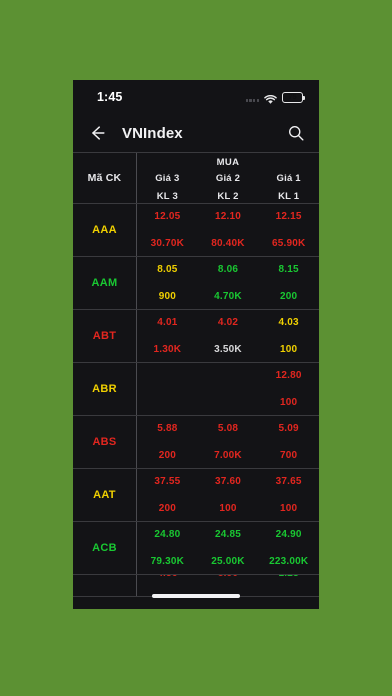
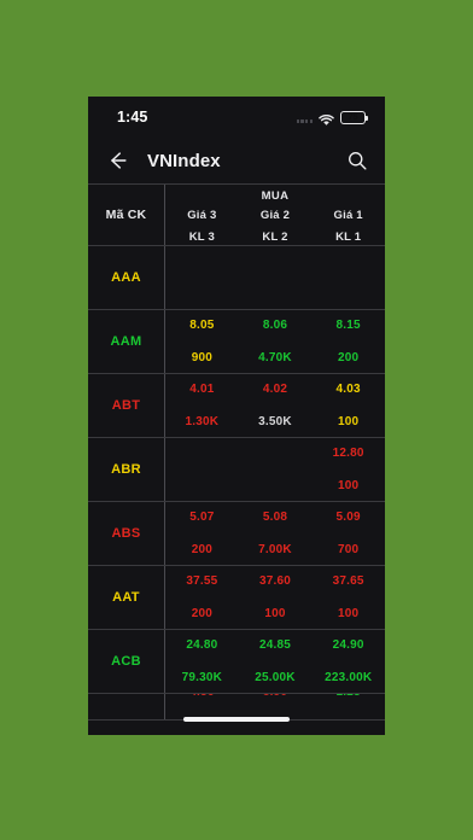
  1:45
  75
  VNIndex
  Mã CK
  MUA
  Giá 3
  KL 3
  Giá 2
  KL 2
  Giá 1
  KL 1
  AAA
- 12.05
- 30.70K
- 12.10
- 80.40K
- 12.15
- 65.90K
  AAM
  8.05
  900
  8.06
  4.70K
  8.15
  200
  ABT
  4.01
  1.30K
  4.02
  3.50K
  4.03
  100
  ABR
  12.80
  100
  ABS
- 5.88
+ 5.07
  200
  5.08
  7.00K
  5.09
  700
  AAT
  37.55
  200
  37.60
  100
  37.65
  100
  ACB
  24.80
  79.30K
  24.85
  25.00K
  24.90
  223.00K
